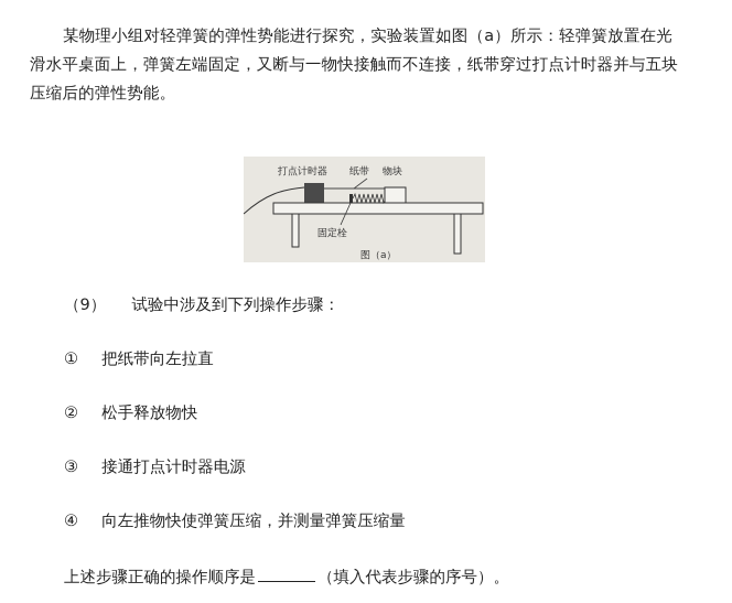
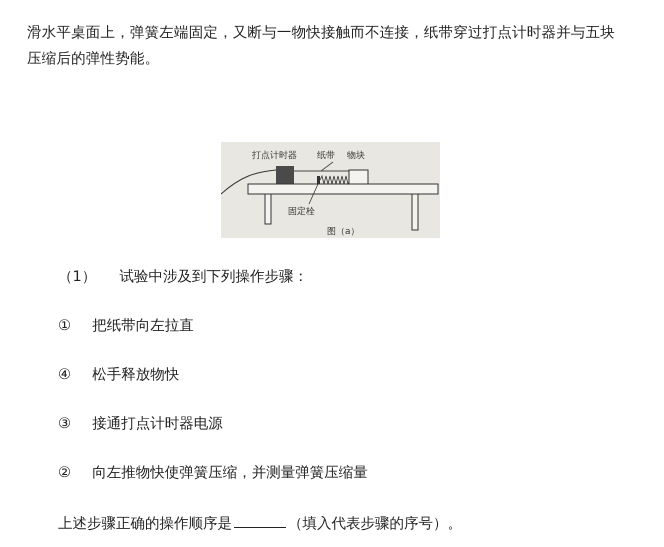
- 某物理小组对轻弹簧的弹性势能进行探究，实验装置如图（a）所示：轻弹簧放置在光
  滑水平桌面上，弹簧左端固定，又断与一物快接触而不连接，纸带穿过打点计时器并与五块
  压缩后的弹性势能。
  打点计时器
  纸带
  物块
  固定栓
  图（a）
- （9） 试验中涉及到下列操作步骤：
+ （1） 试验中涉及到下列操作步骤：
  ① 把纸带向左拉直
- ② 松手释放物快
+ ④ 松手释放物快
  ③ 接通打点计时器电源
- ④ 向左推物快使弹簧压缩，并测量弹簧压缩量
+ ② 向左推物快使弹簧压缩，并测量弹簧压缩量
  上述步骤正确的操作顺序是 （填入代表步骤的序号）。
